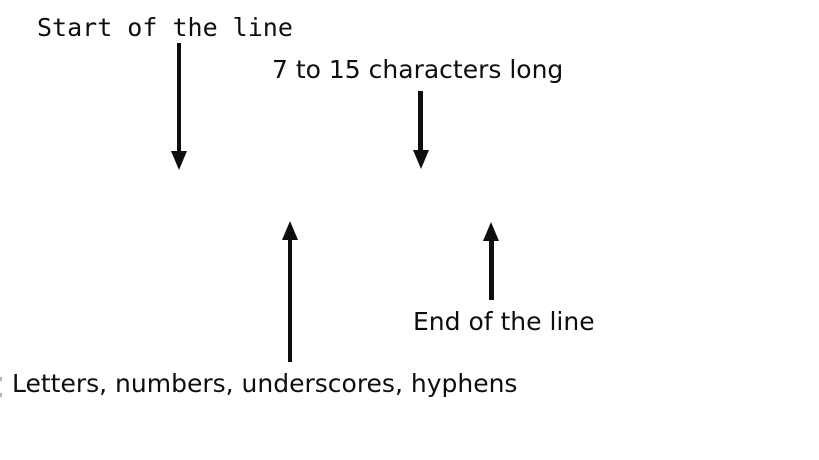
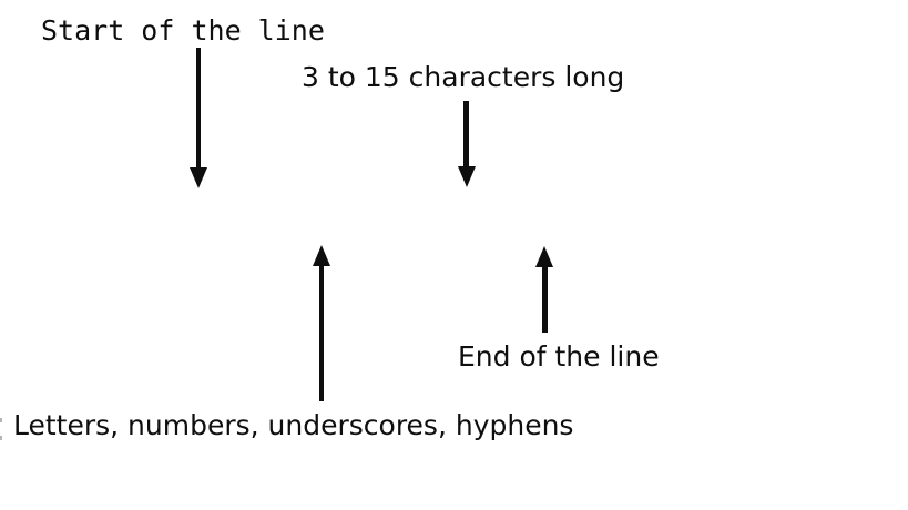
  Start of the line
- 7 to 15 characters long
+ 3 to 15 characters long
  End of the line
  Letters, numbers, underscores, hyphens
